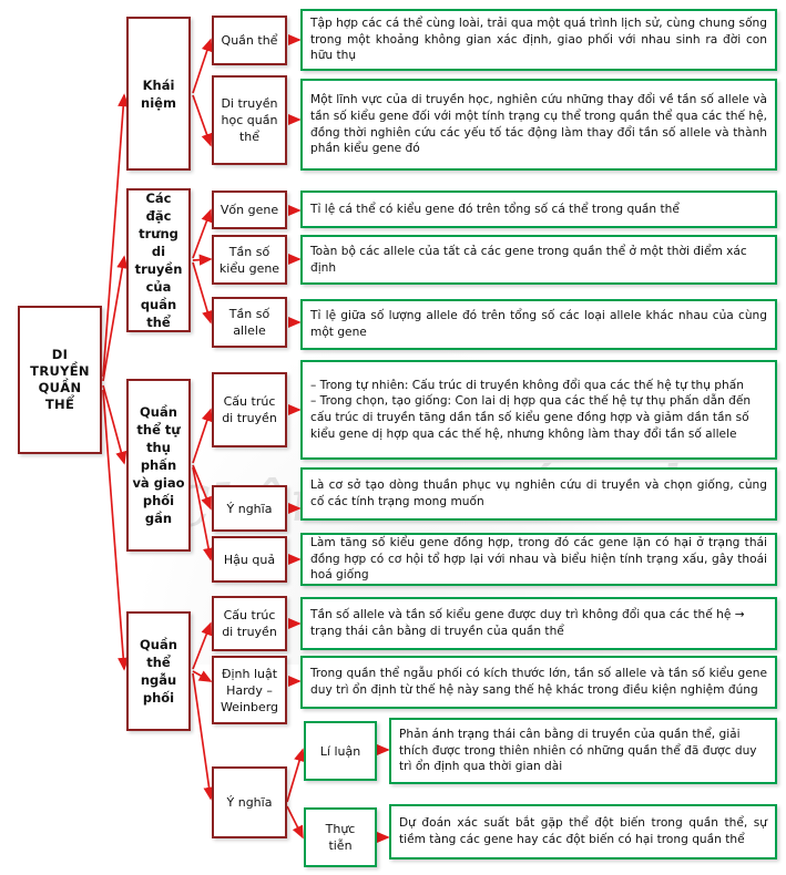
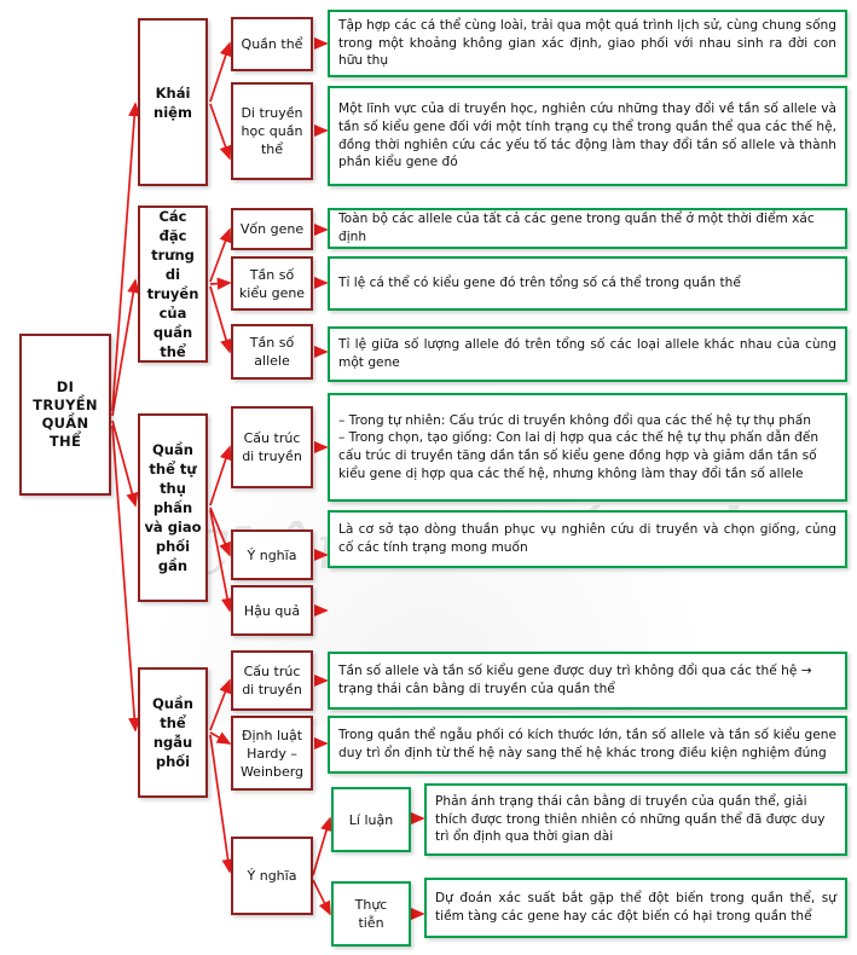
  DI
  TRUYỀN
  QUẦN
  THỂ
  Khái
  niệm
  Các
  đặc
  trưng
  di
  truyền
  của
  quần
  thể
  Quần
  thể tự
  thụ
  phấn
  và giao
  phối
  gần
  Quần
  thể
  ngẫu
  phối
  Quần thể
  Tập hợp các cá thể cùng loài, trải qua một quá trình lịch sử, cùng chung sống trong một khoảng không gian xác định, giao phối với nhau sinh ra đời con hữu thụ
  Di truyền
  học quần
  thể
  Một lĩnh vực của di truyền học, nghiên cứu những thay đổi về tần số allele và tần số kiểu gene đối với một tính trạng cụ thể trong quần thể qua các thế hệ, đồng thời nghiên cứu các yếu tố tác động làm thay đổi tần số allele và thành phần kiểu gene đó
  Vốn gene
- Tỉ lệ cá thể có kiểu gene đó trên tổng số cá thể trong quần thể
+ Toàn bộ các allele của tất cả các gene trong quần thể ở một thời điểm xác định
  Tần số
  kiểu gene
- Toàn bộ các allele của tất cả các gene trong quần thể ở một thời điểm xác định
+ Tỉ lệ cá thể có kiểu gene đó trên tổng số cá thể trong quần thể
  Tần số
  allele
  Tỉ lệ giữa số lượng allele đó trên tổng số các loại allele khác nhau của cùng một gene
  Cấu trúc
  di truyền
  – Trong tự nhiên: Cấu trúc di truyền không đổi qua các thế hệ tự thụ phấn
  – Trong chọn, tạo giống: Con lai dị hợp qua các thế hệ tự thụ phấn dẫn đến cấu trúc di truyền tăng dần tần số kiểu gene đồng hợp và giảm dần tần số kiểu gene dị hợp qua các thế hệ, nhưng không làm thay đổi tần số allele
  Ý nghĩa
  Là cơ sở tạo dòng thuần phục vụ nghiên cứu di truyền và chọn giống, củng cố các tính trạng mong muốn
  Hậu quả
- Làm tăng số kiểu gene đồng hợp, trong đó các gene lặn có hại ở trạng thái đồng hợp có cơ hội tổ hợp lại với nhau và biểu hiện tính trạng xấu, gây thoái hoá giống
  Cấu trúc
  di truyền
  Tần số allele và tần số kiểu gene được duy trì không đổi qua các thế hệ → trạng thái cân bằng di truyền của quần thể
  Định luật
  Hardy –
  Weinberg
  Trong quần thể ngẫu phối có kích thước lớn, tần số allele và tần số kiểu gene duy trì ổn định từ thế hệ này sang thế hệ khác trong điều kiện nghiệm đúng
  Ý nghĩa
  Lí luận
  Phản ánh trạng thái cân bằng di truyền của quần thể, giải thích được trong thiên nhiên có những quần thể đã được duy trì ổn định qua thời gian dài
  Thực
  tiễn
  Dự đoán xác suất bắt gặp thể đột biến trong quần thể, sự tiềm tàng các gene hay các đột biến có hại trong quần thể
